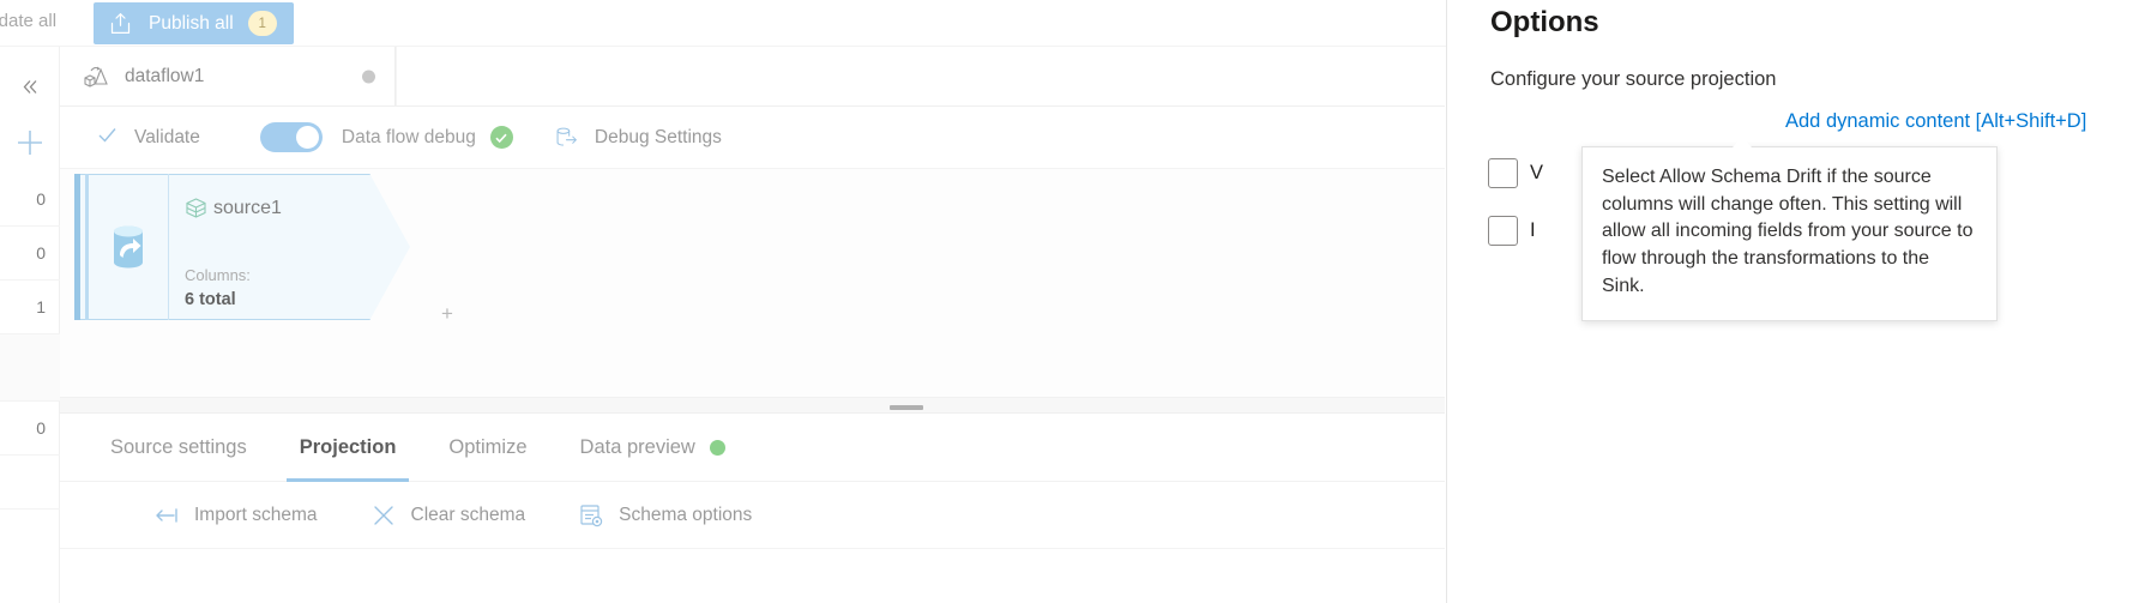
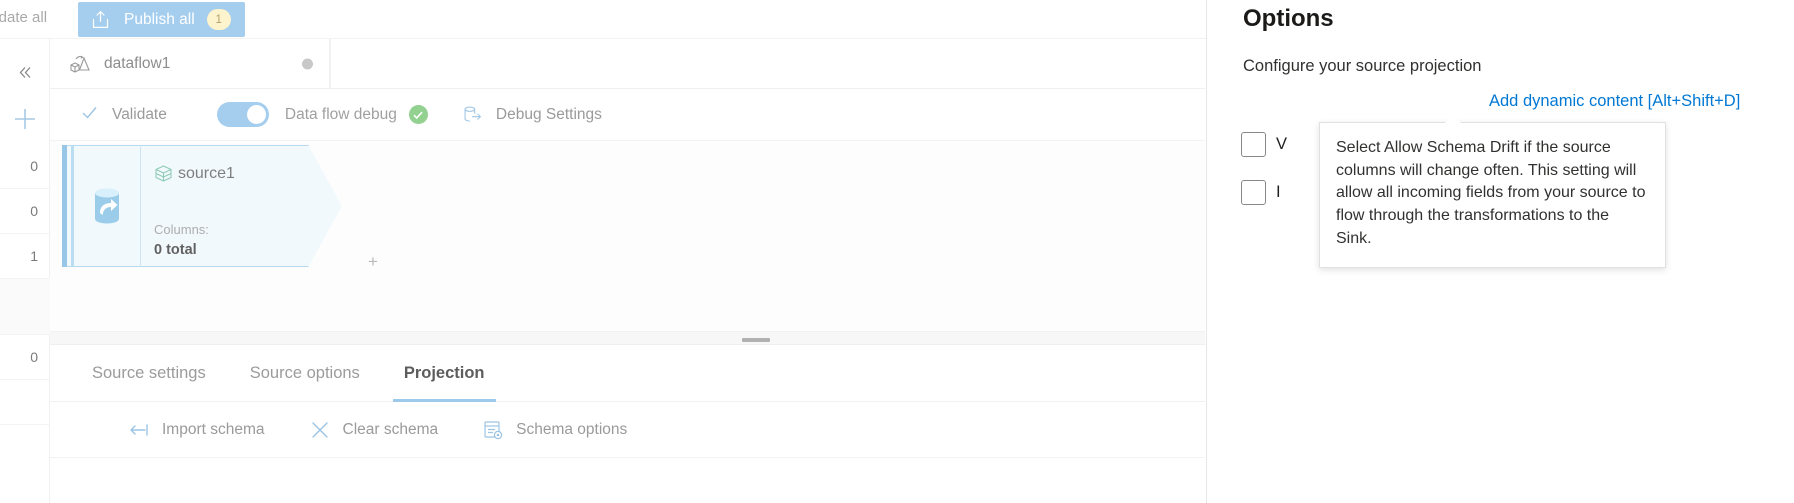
  0
  0
  1
  0
  date all
  Publish all
  1
  dataflow1
  Validate
  Data flow debug
  Debug Settings
  source1
  Columns:
- 6 total
+ 0 total
  +
  Source settings
+ Source options
  Projection
- Optimize
- Data preview
  Import schema
  Clear schema
  Schema options
  Options
  Configure your source projection
  Add dynamic content [Alt+Shift+D]
  V
  I
  Select Allow Schema Drift if the source columns will change often. This setting will allow all incoming fields from your source to flow through the transformations to the Sink.
